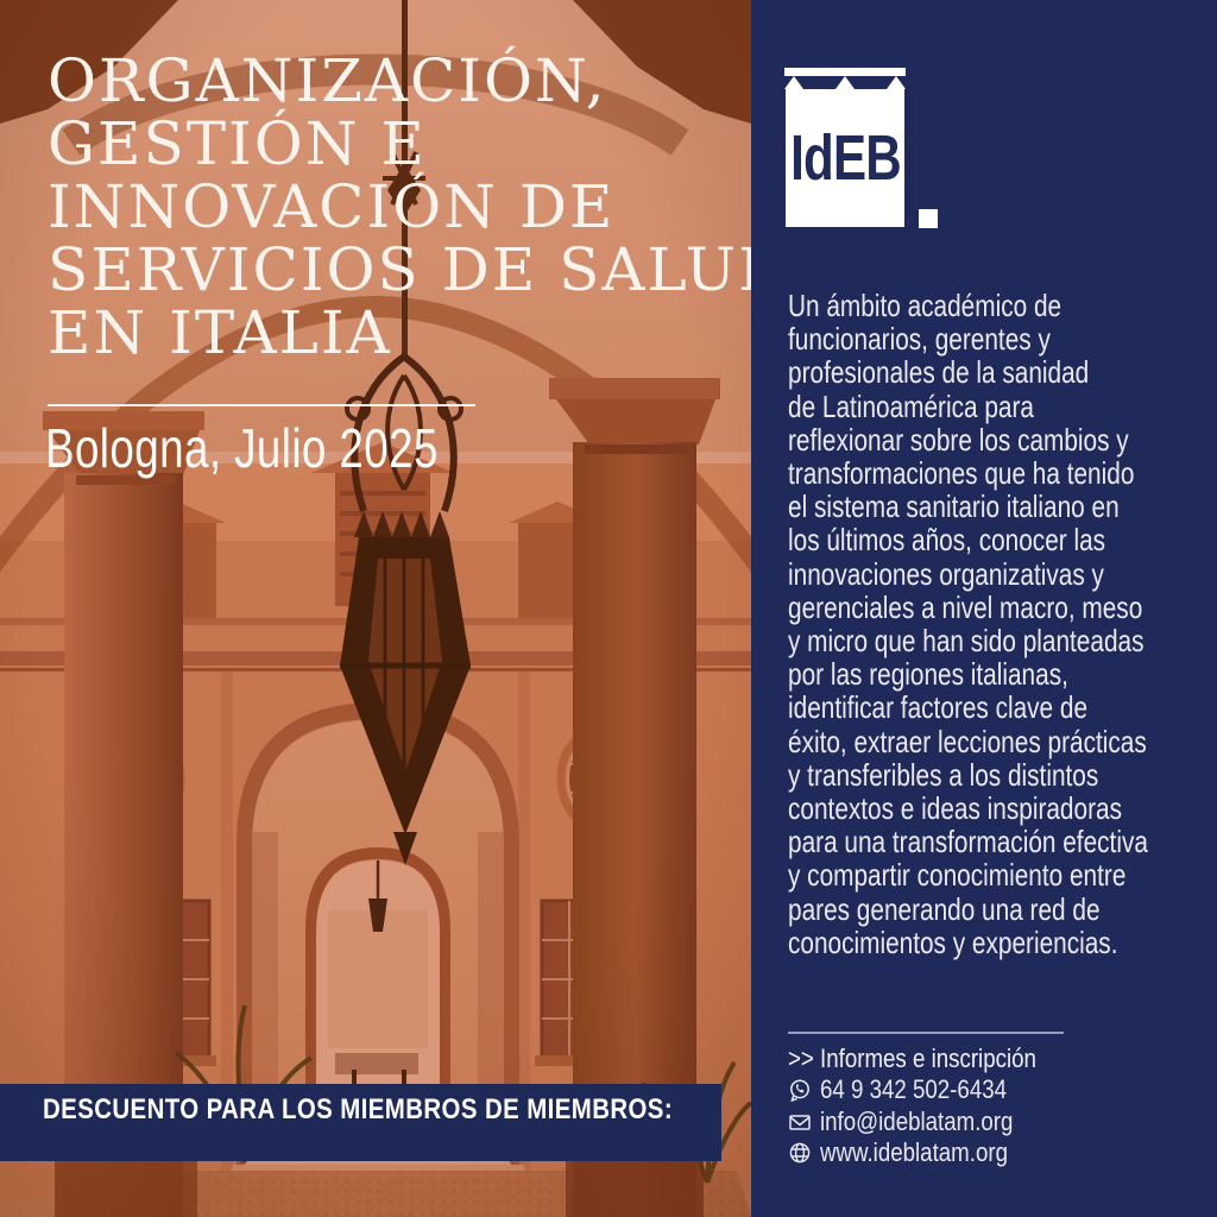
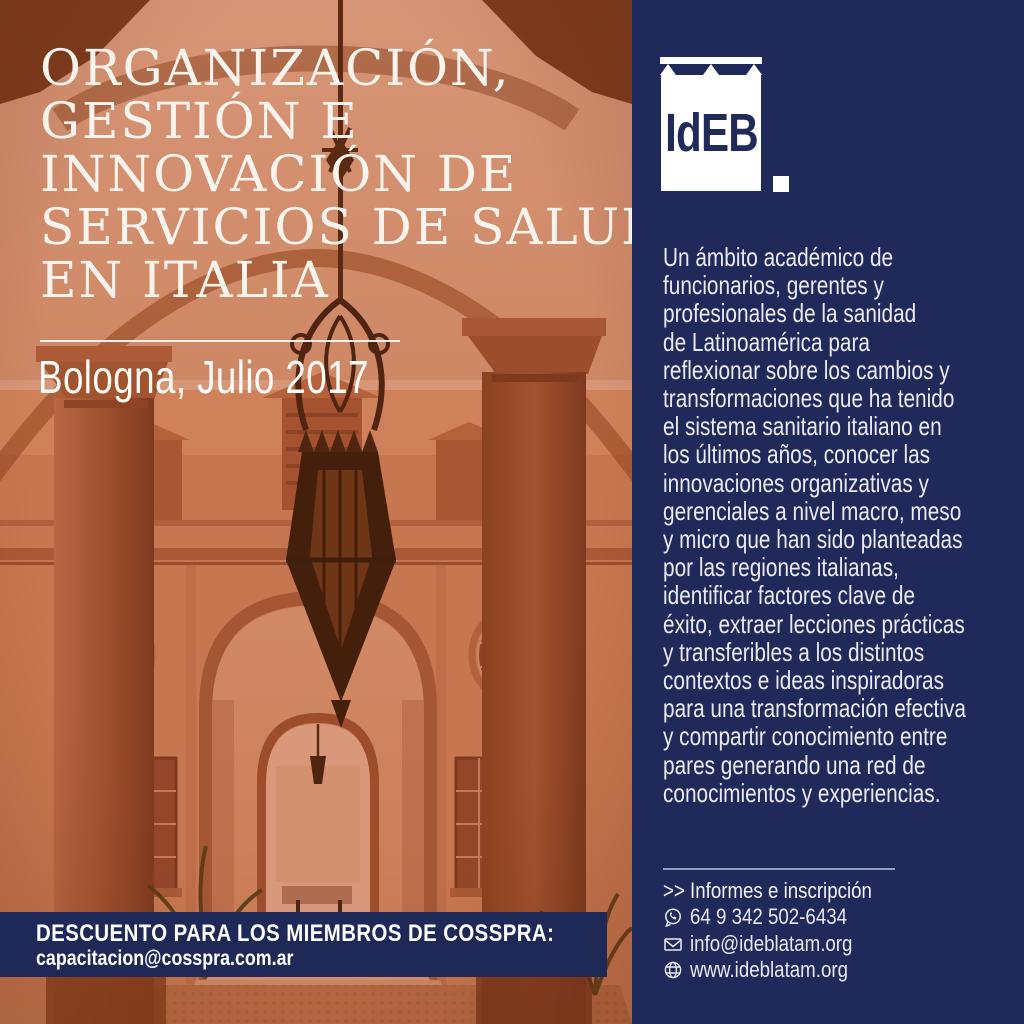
  ORGANIZACIÓN,
  GESTIÓN E
  INNOVACIÓN DE
  SERVICIOS DE SALU
  EN ITALIA
- Bologna, Julio 2025
+ Bologna, Julio 2017
- DESCUENTO PARA LOS MIEMBROS DE MIEMBROS:
+ DESCUENTO PARA LOS MIEMBROS DE COSSPRA:
+ capacitacion@cosspra.com.ar
  IdEB
  Un ámbito académico de
  funcionarios, gerentes y
  profesionales de la sanidad
  de Latinoamérica para
  reflexionar sobre los cambios y
  transformaciones que ha tenido
  el sistema sanitario italiano en
  los últimos años, conocer las
  innovaciones organizativas y
  gerenciales a nivel macro, meso
  y micro que han sido planteadas
  por las regiones italianas,
  identificar factores clave de
  éxito, extraer lecciones prácticas
  y transferibles a los distintos
  contextos e ideas inspiradoras
  para una transformación efectiva
  y compartir conocimiento entre
  pares generando una red de
  conocimientos y experiencias.
  >> Informes e inscripción
  64 9 342 502-6434
  info@ideblatam.org
  www.ideblatam.org
